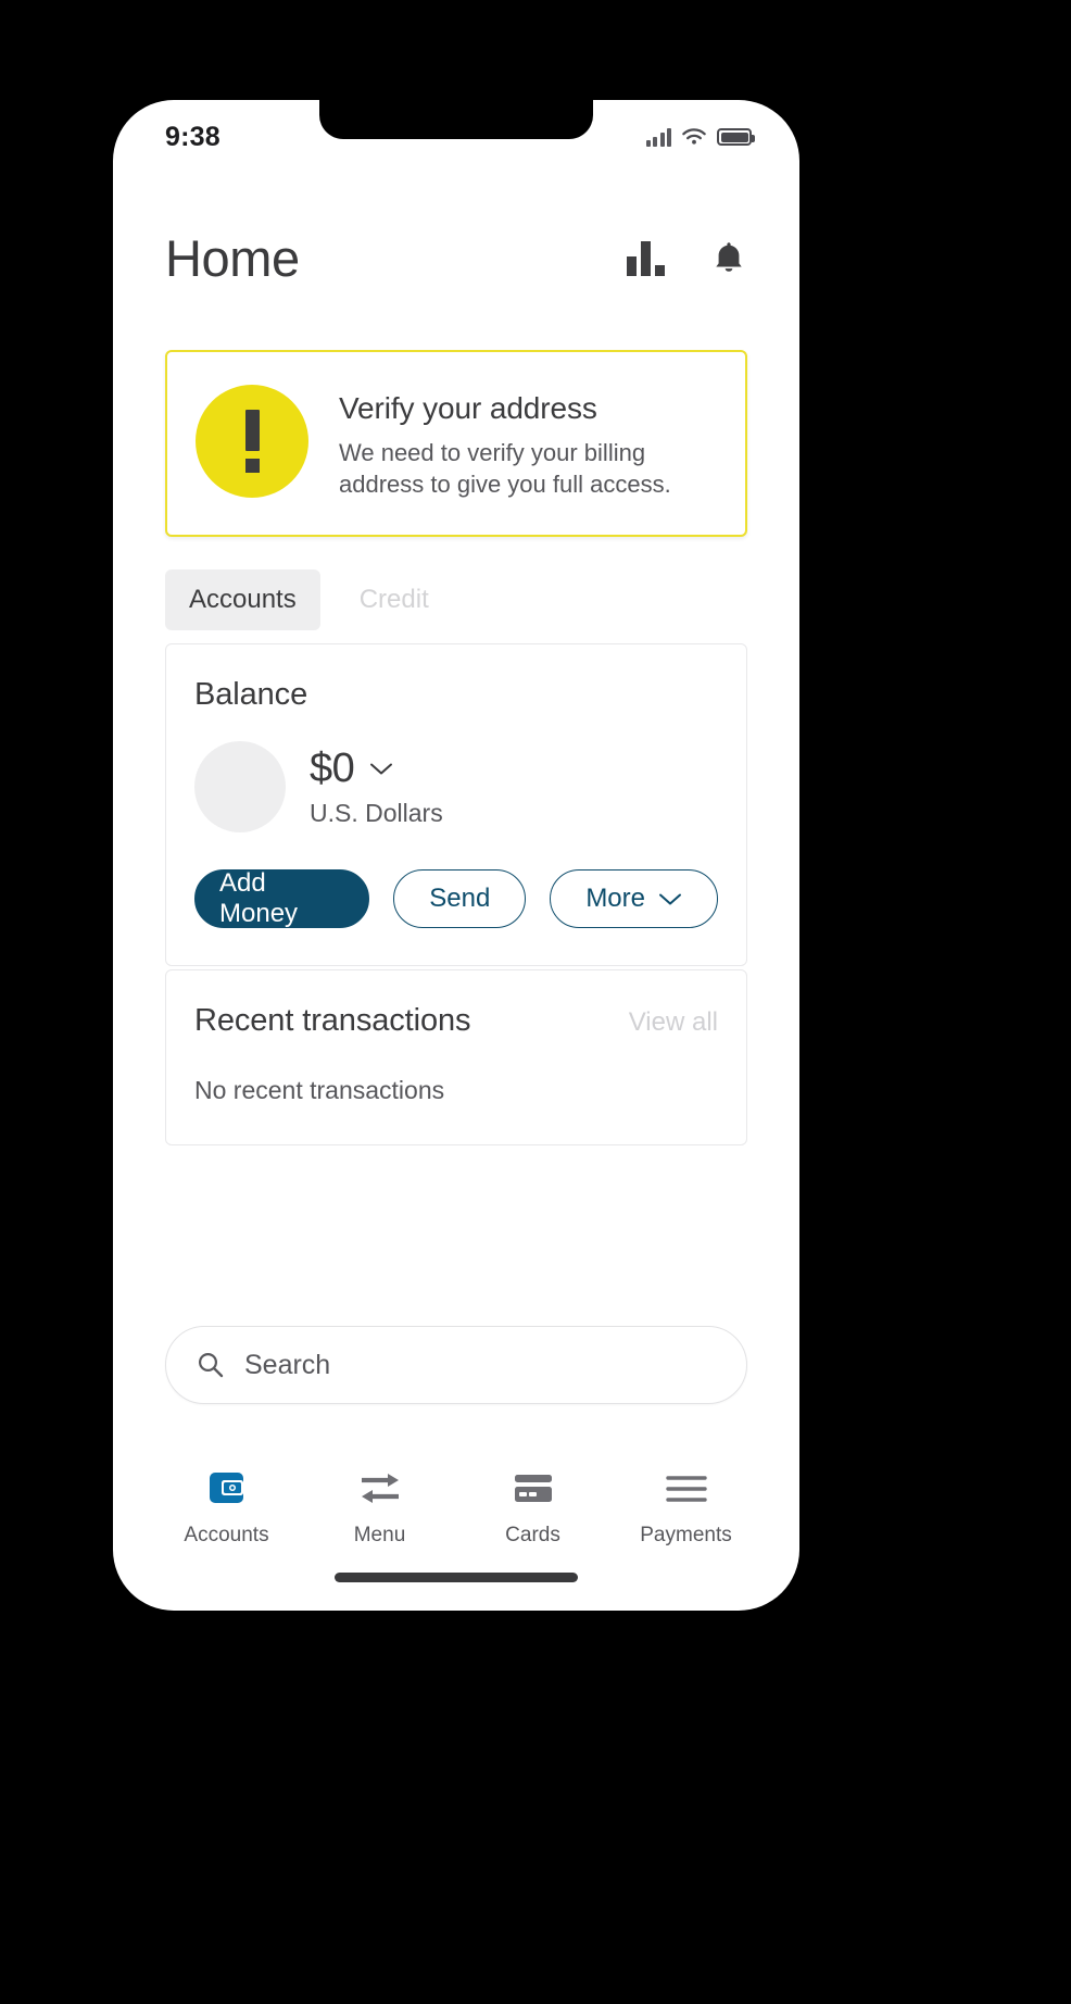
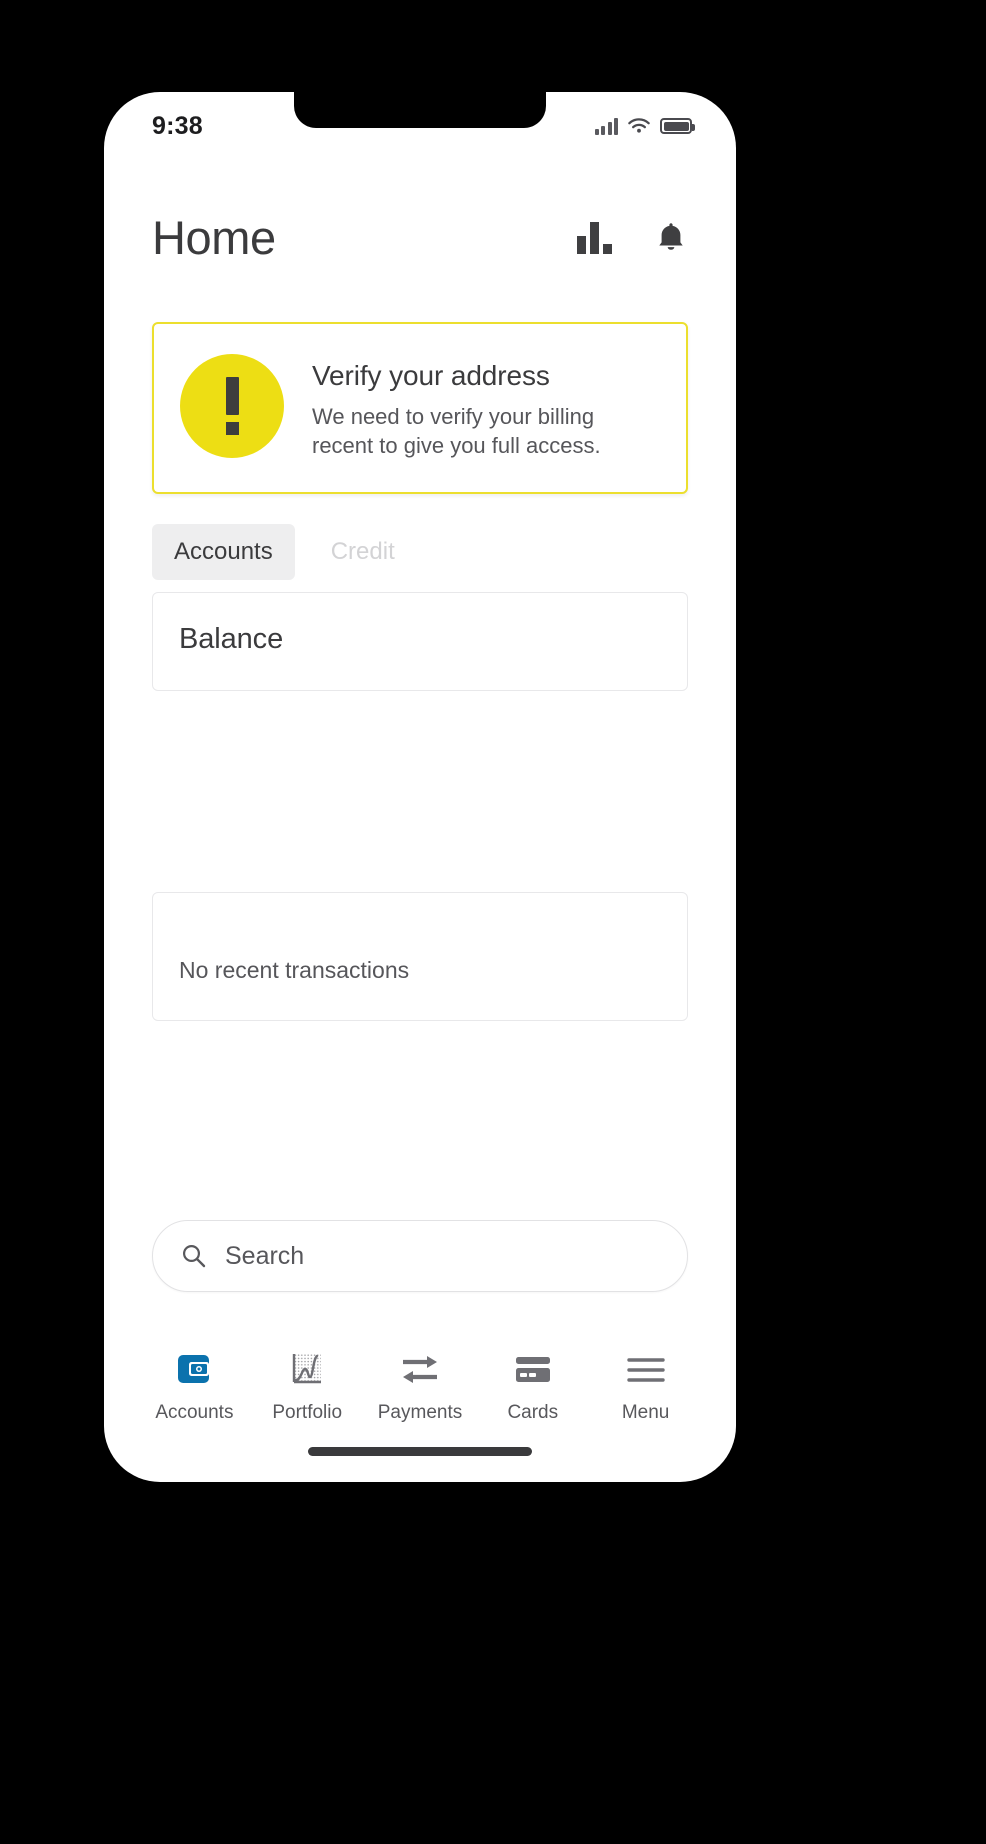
  9:38
  Home
  Verify your address
- We need to verify your billing address to give you full access.
+ We need to verify your billing recent to give you full access.
  Accounts
  Credit
  Balance
- $0
- U.S. Dollars
- Add Money
- Send
- More
- Recent transactions
- View all
  No recent transactions
  Search
  Accounts
+ Portfolio
- Menu
+ Payments
  Cards
- Payments
+ Menu
